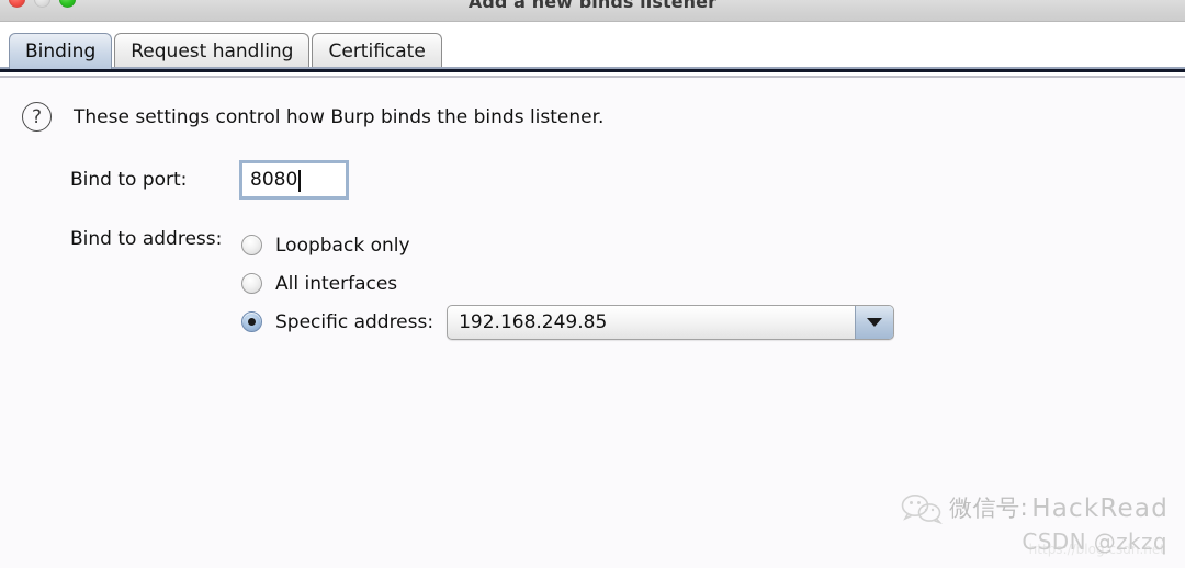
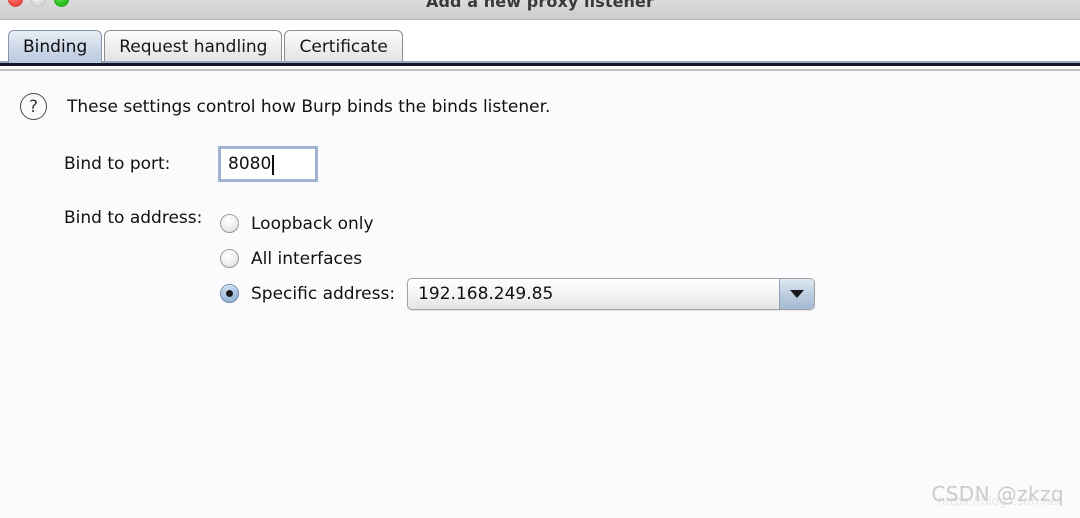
- Add a new binds listener
+ Add a new proxy listener
  Binding
  Request handling
  Certificate
  ?
  These settings control how Burp binds the binds listener.
  Bind to port:
  8080
  Bind to address:
  Loopback only
  All interfaces
  Specific address:
  192.168.249.85
- 微信号:
- HackRead
  https://blog.csdn.net
  CSDN @zkzq
